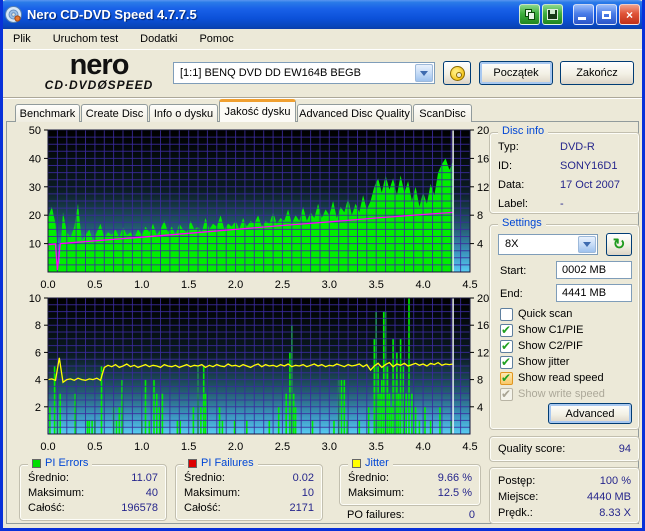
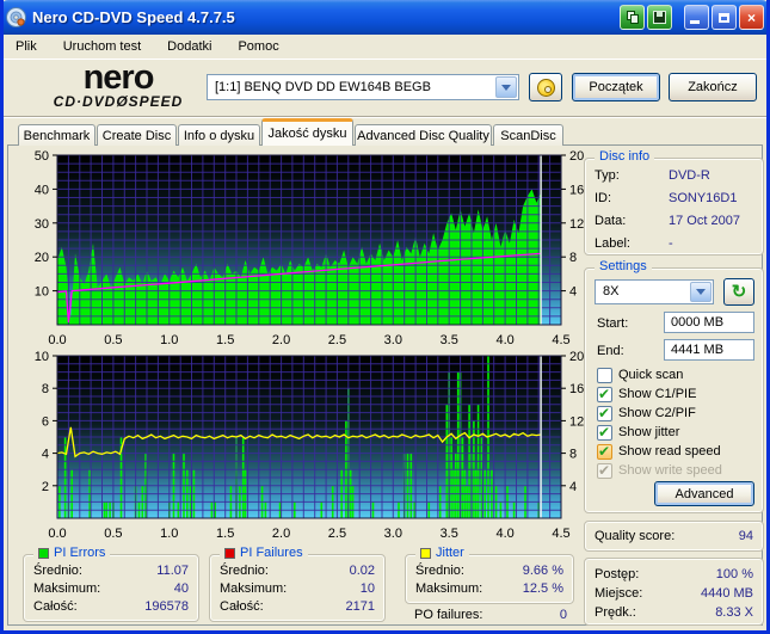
  Nero CD-DVD Speed 4.7.7.5
  ×
  Plik
  Uruchom test
  Dodatki
  Pomoc
  nero
  CD·DVDØSPEED
  [1:1] BENQ DVD DD EW164B BEGB
  Początek
  Zakończ
  Benchmark
  Create Disc
  Info o dysku
  Jakość dysku
  Advanced Disc Quality
  ScanDisc
  0.0
  0.5
  1.0
  1.5
  2.0
  2.5
  3.0
  3.5
  4.0
  4.5
  10
  20
  30
  40
  50
  4
  8
  12
  16
  20
  0.0
  0.5
  1.0
  1.5
  2.0
  2.5
  3.0
  3.5
  4.0
  4.5
  2
  4
  6
  8
  10
  4
  8
  12
  16
  20
  PI Errors
  Średnio:
  11.07
  Maksimum:
  40
  Całość:
  196578
  PI Failures
  Średnio:
  0.02
  Maksimum:
  10
  Całość:
  2171
  Jitter
  Średnio:
  9.66 %
  Maksimum:
  12.5 %
  PO failures:
  0
  Disc info
  Typ:
  DVD-R
  ID:
  SONY16D1
  Data:
  17 Oct 2007
  Label:
  -
  Settings
  8X
  ↻
  Start:
- 0002 MB
+ 0000 MB
  End:
  4441 MB
  Quick scan
  Show C1/PIE
  Show C2/PIF
  Show jitter
  Show read speed
  Show write speed
  Advanced
  Quality score:
  94
  Postęp:
  100 %
  Miejsce:
  4440 MB
  Prędk.:
  8.33 X
